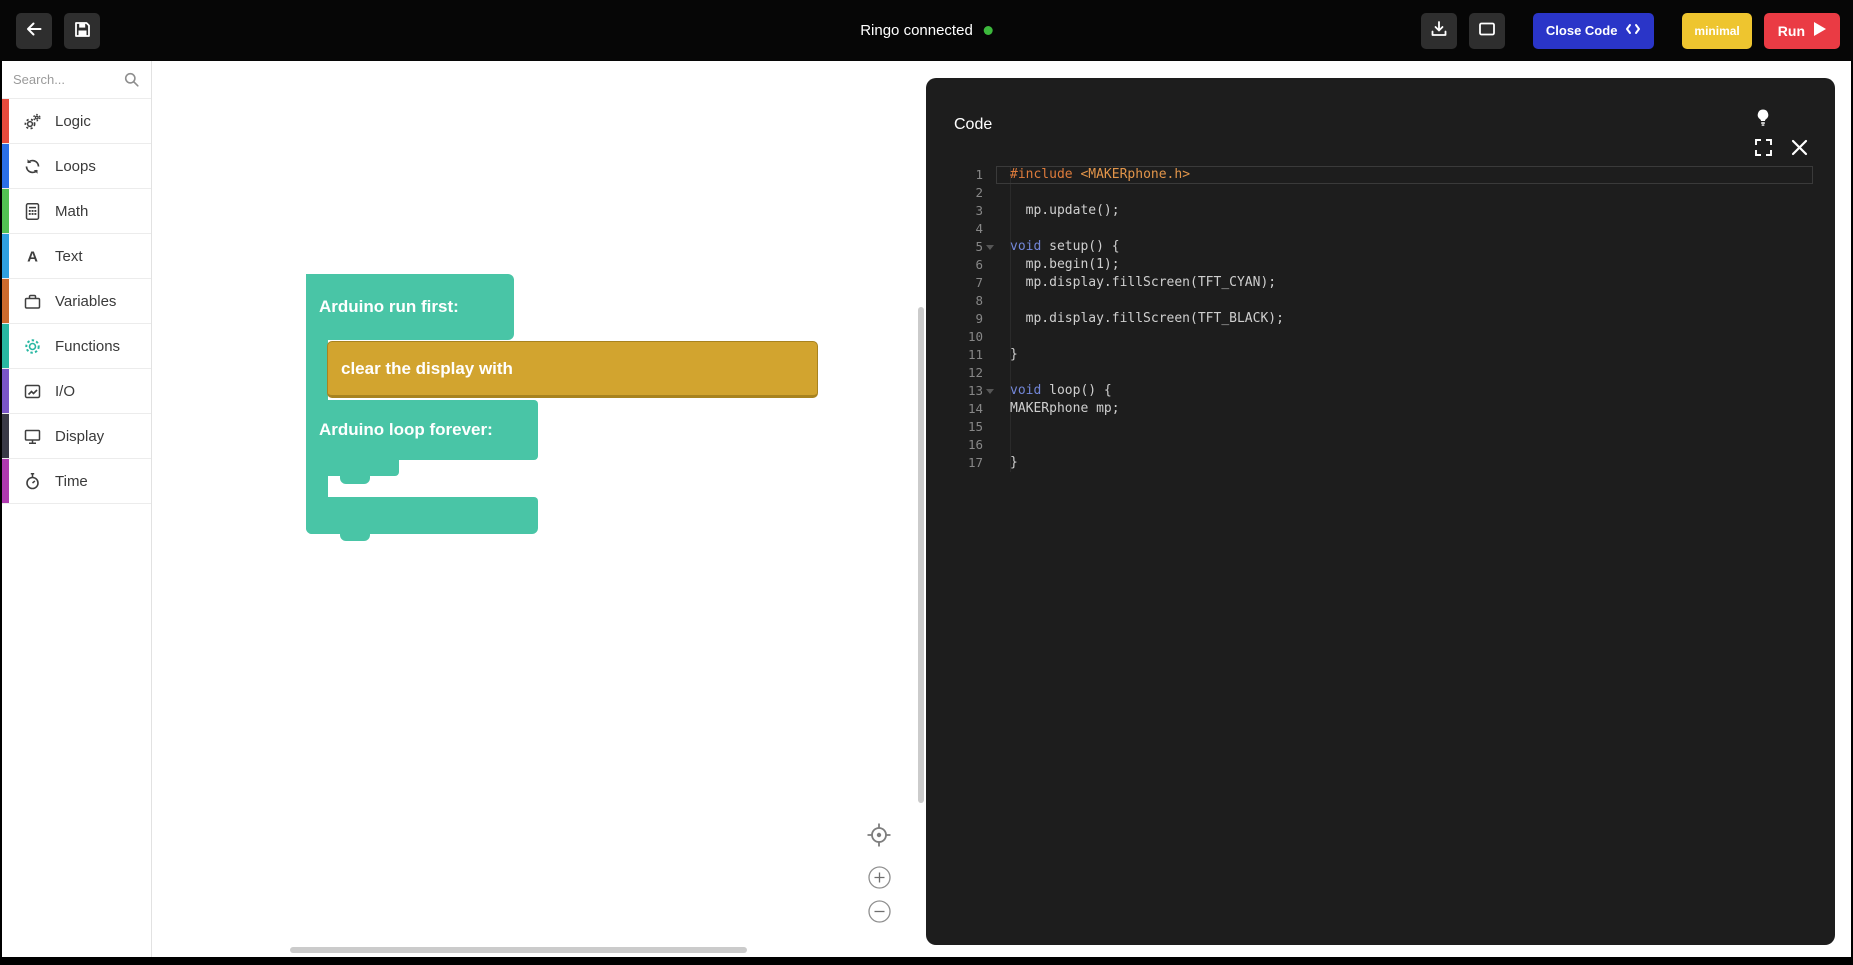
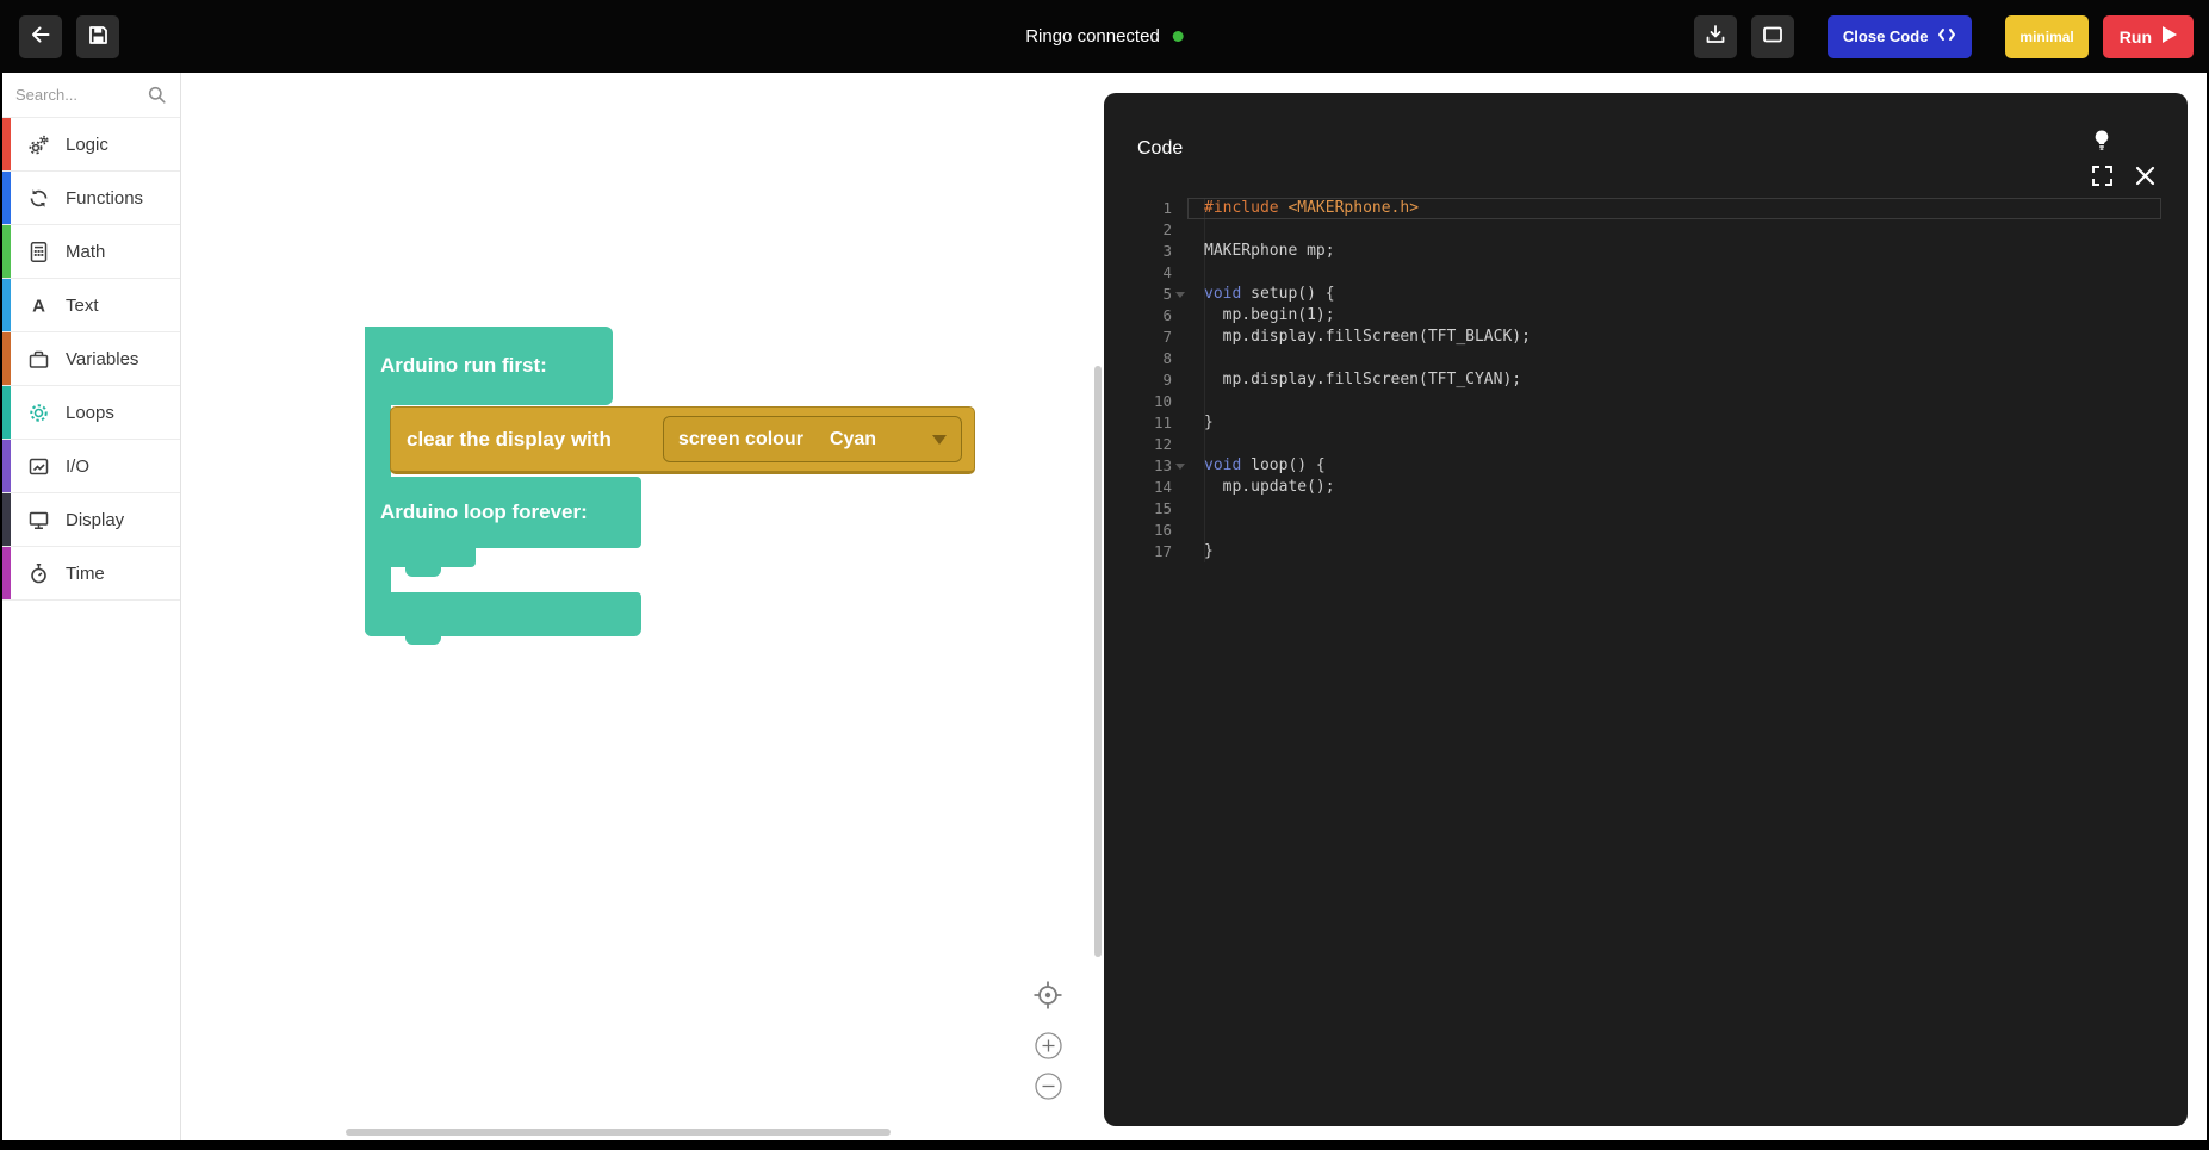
  Ringo connected
  Close Code
  minimal
  Run
  Search...
  Logic
- Loops
+ Functions
  Math
  A
  Text
  Variables
- Functions
+ Loops
  I/O
  Display
  Time
  Arduino run first:
  clear the display with
+ screen colour
+ Cyan
  Arduino loop forever:
  Code
  1
  #include <MAKERphone.h>
  2
  3
- mp.update();
+ MAKERphone mp;
  4
  5
  void setup() {
  6
  mp.begin(1);
  7
- mp.display.fillScreen(TFT_CYAN);
+ mp.display.fillScreen(TFT_BLACK);
  8
  9
- mp.display.fillScreen(TFT_BLACK);
+ mp.display.fillScreen(TFT_CYAN);
  10
  11
  }
  12
  13
  void loop() {
  14
- MAKERphone mp;
+ mp.update();
  15
  16
  17
  }
